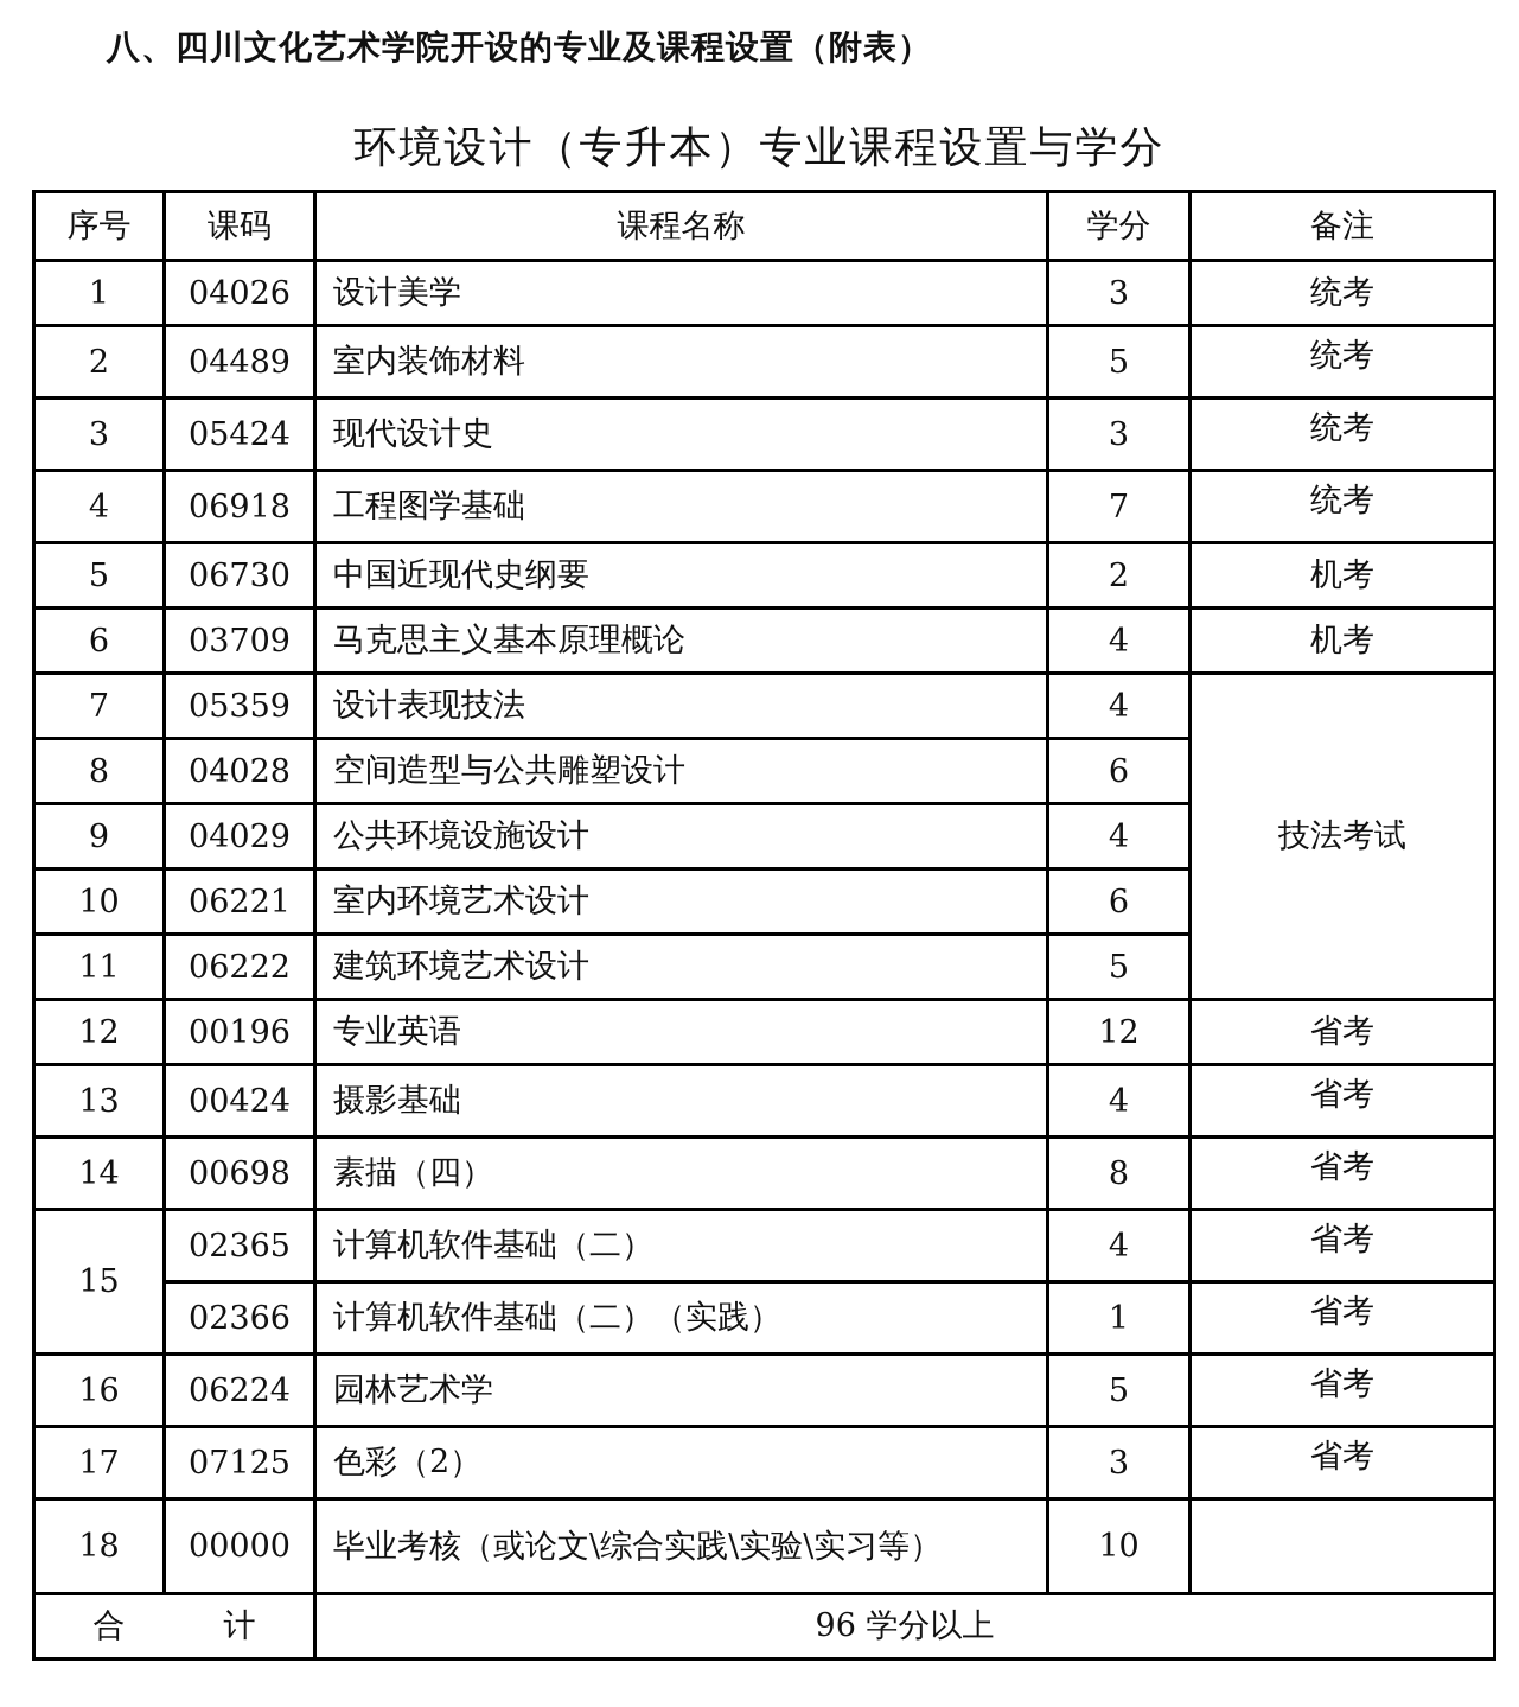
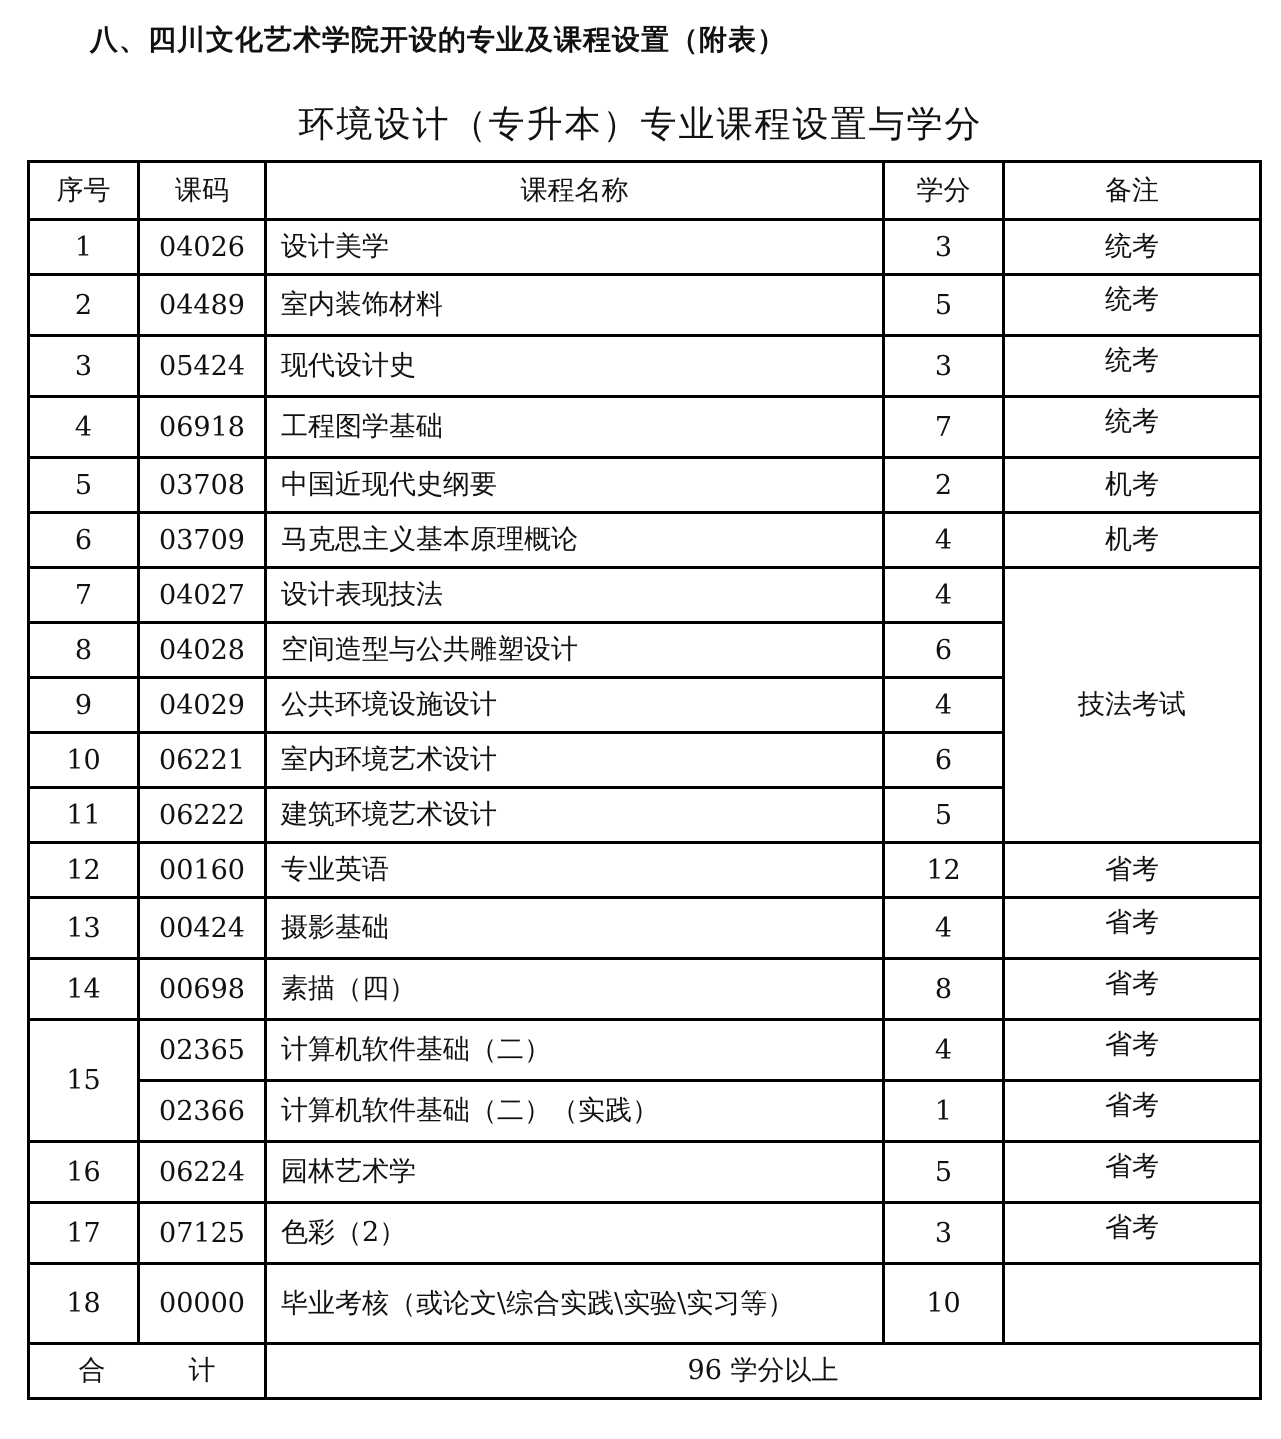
  八、四川文化艺术学院开设的专业及课程设置（附表）
  环境设计（专升本）专业课程设置与学分
  序号	课码	课程名称	学分	备注
  1	04026	设计美学	3	统考
  2	04489	室内装饰材料	5	统考
  3	05424	现代设计史	3	统考
  4	06918	工程图学基础	7	统考
- 5	06730	中国近现代史纲要	2	机考
+ 5	03708	中国近现代史纲要	2	机考
  6	03709	马克思主义基本原理概论	4	机考
- 7	05359	设计表现技法	4	技法考试
+ 7	04027	设计表现技法	4	技法考试
  8	04028	空间造型与公共雕塑设计	6
  9	04029	公共环境设施设计	4
  10	06221	室内环境艺术设计	6
  11	06222	建筑环境艺术设计	5
- 12	00196	专业英语	12	省考
+ 12	00160	专业英语	12	省考
  13	00424	摄影基础	4	省考
  14	00698	素描（四）	8	省考
  15	02365	计算机软件基础（二）	4	省考
  02366	计算机软件基础（二）（实践）	1	省考
  16	06224	园林艺术学	5	省考
  17	07125	色彩（2）	3	省考
  18	00000	毕业考核（或论文\综合实践\实验\实习等）	10
  合 计	96 学分以上
